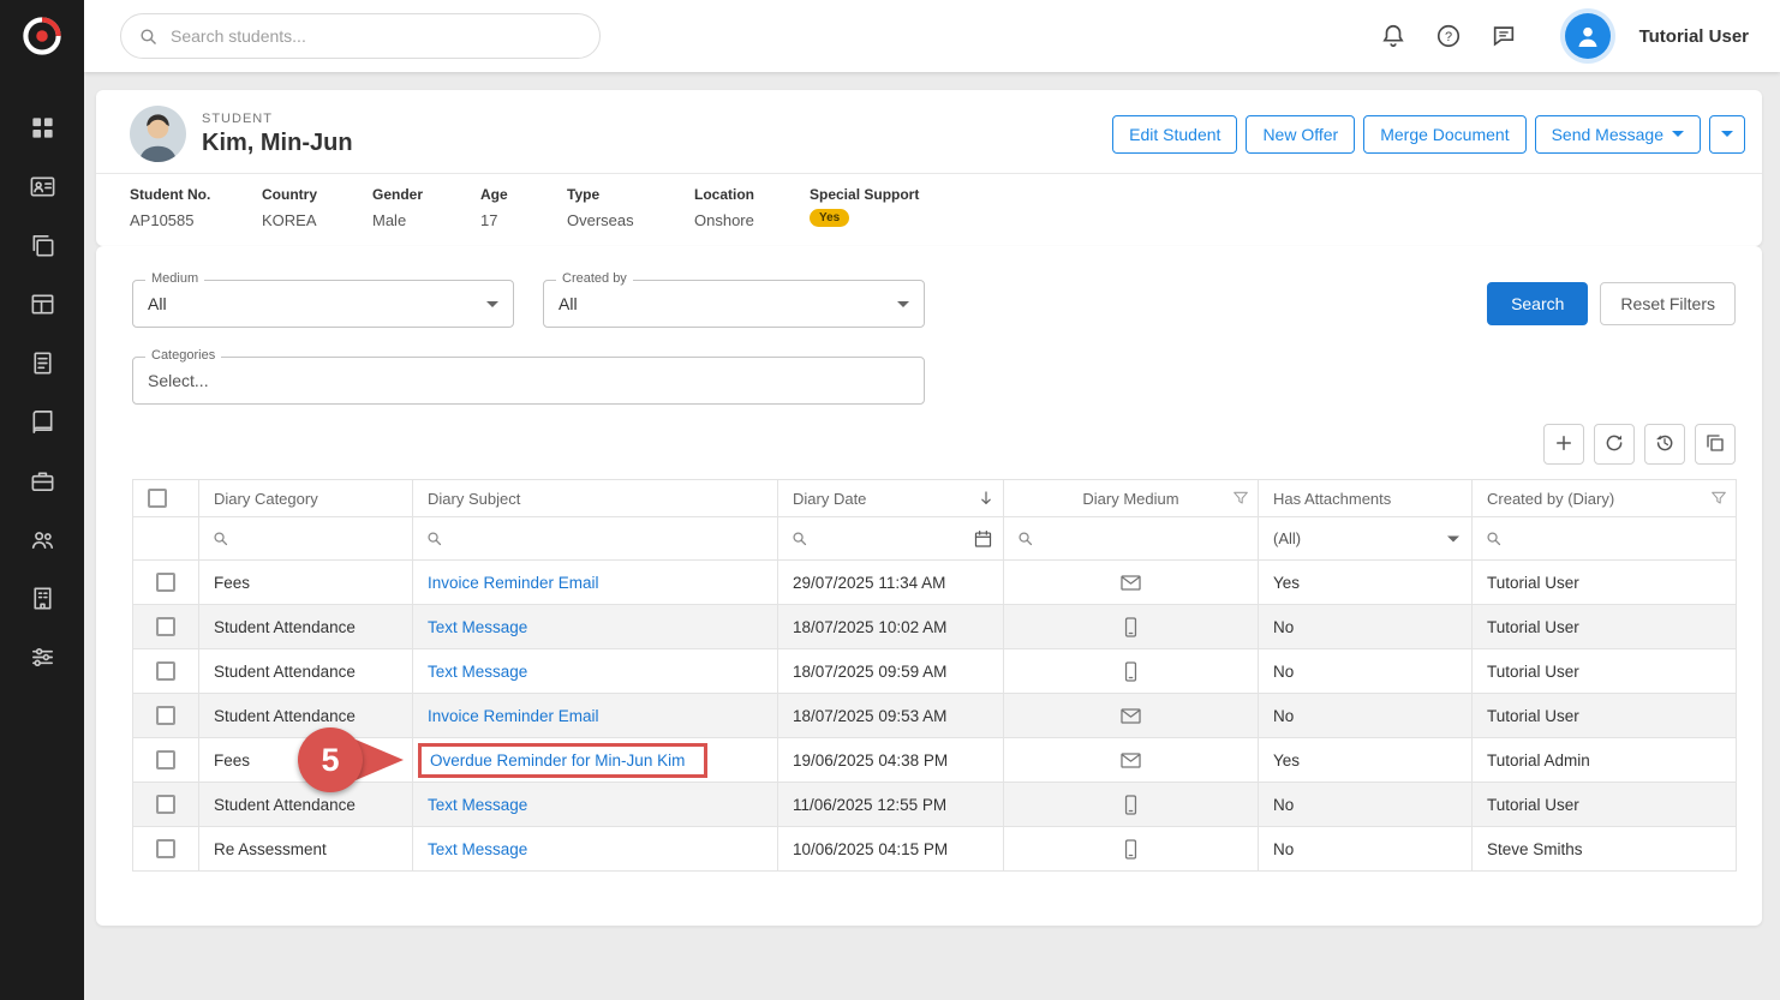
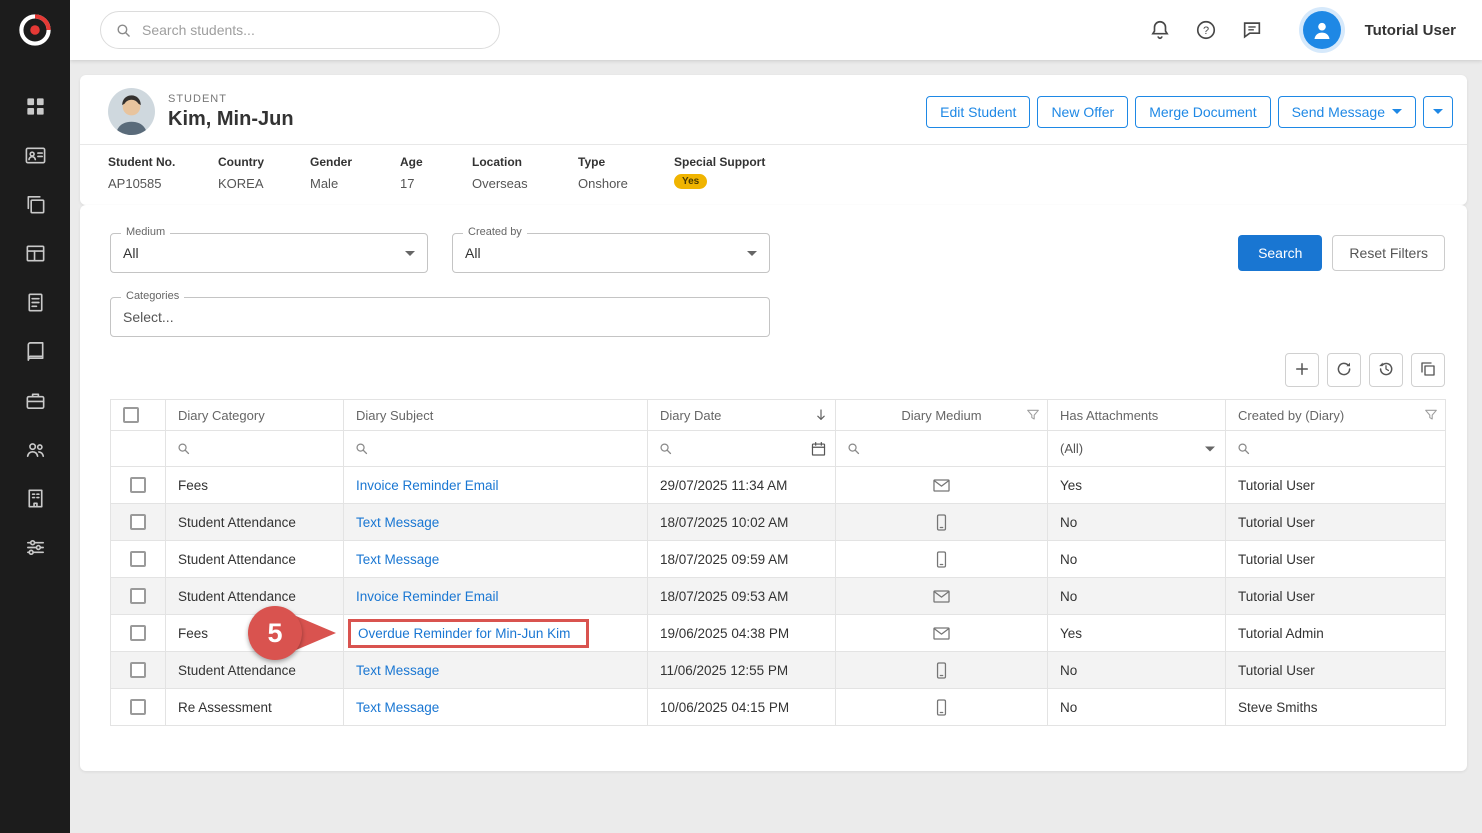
  Search students...
  ?
  Tutorial User
  STUDENT
  Kim, Min-Jun
  Edit Student
  New Offer
  Merge Document
  Send Message
  Student No.
  AP10585
  Country
  KOREA
  Gender
  Male
  Age
  17
- Type
+ Location
  Overseas
- Location
+ Type
  Onshore
  Special Support
  Yes
  Medium
  All
  Created by
  All
  Categories
  Select...
  Search
  Reset Filters
  	Diary Category	Diary Subject	Diary Date	Diary Medium	Has Attachments	Created by (Diary)
  					(All)
  	Fees	Invoice Reminder Email	29/07/2025 11:34 AM		Yes	Tutorial User
  	Student Attendance	Text Message	18/07/2025 10:02 AM		No	Tutorial User
  	Student Attendance	Text Message	18/07/2025 09:59 AM		No	Tutorial User
  	Student Attendance	Invoice Reminder Email	18/07/2025 09:53 AM		No	Tutorial User
  	Fees	5 Overdue Reminder for Min-Jun Kim	19/06/2025 04:38 PM		Yes	Tutorial Admin
  	Student Attendance	Text Message	11/06/2025 12:55 PM		No	Tutorial User
  	Re Assessment	Text Message	10/06/2025 04:15 PM		No	Steve Smiths
